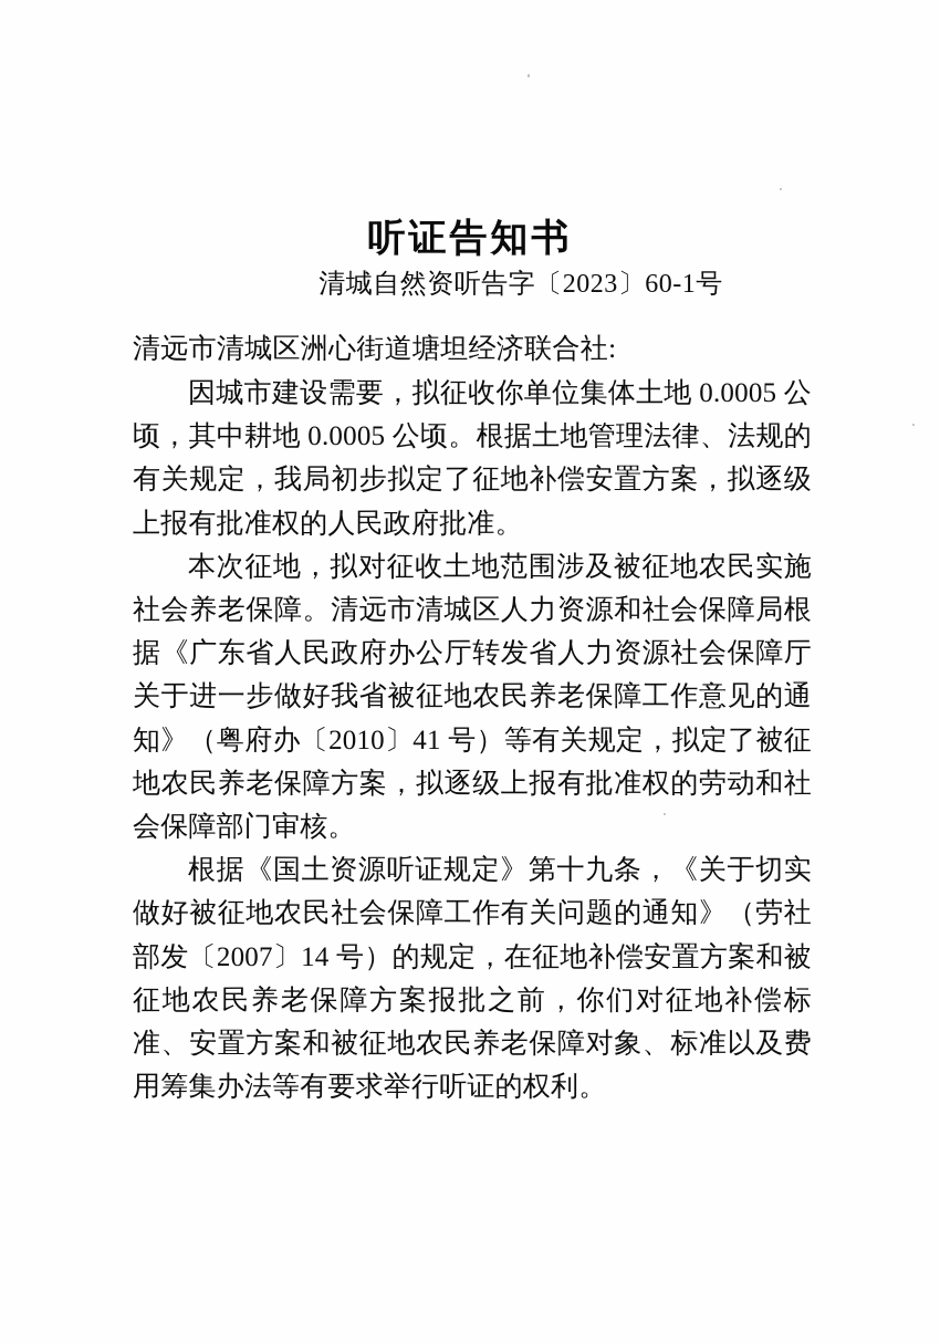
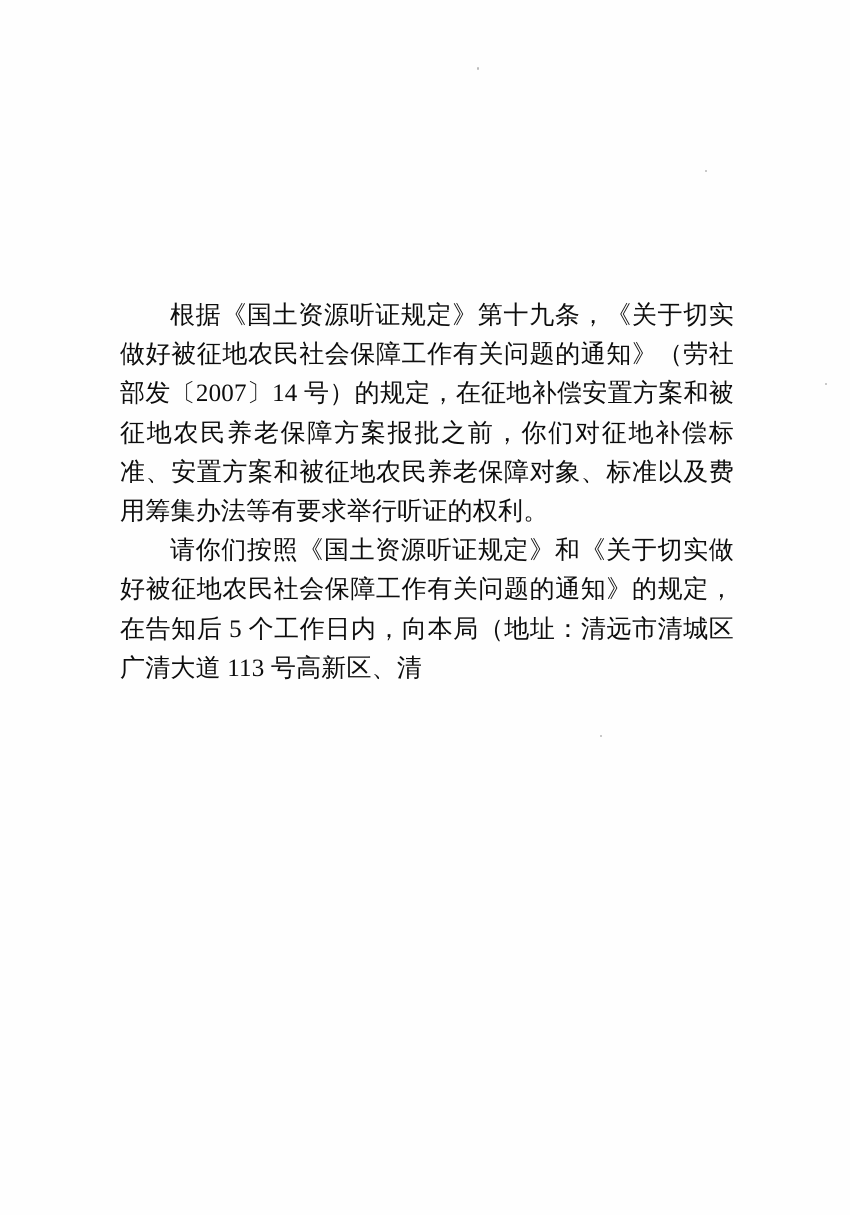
- 听证告知书
- 清城自然资听告字〔2023〕60-1号
- 清远市清城区洲心街道塘坦经济联合社:
- 因城市建设需要，拟征收你单位集体土地 0.0005 公顷，其中耕地 0.0005 公顷。根据土地管理法律、法规的有关规定，我局初步拟定了征地补偿安置方案，拟逐级上报有批准权的人民政府批准。
- 本次征地，拟对征收土地范围涉及被征地农民实施社会养老保障。清远市清城区人力资源和社会保障局根据《广东省人民政府办公厅转发省人力资源社会保障厅关于进一步做好我省被征地农民养老保障工作意见的通知》（粤府办〔2010〕41 号）等有关规定，拟定了被征地农民养老保障方案，拟逐级上报有批准权的劳动和社会保障部门审核。
  根据《国土资源听证规定》第十九条，《关于切实做好被征地农民社会保障工作有关问题的通知》（劳社部发〔2007〕14 号）的规定，在征地补偿安置方案和被征地农民养老保障方案报批之前，你们对征地补偿标准、安置方案和被征地农民养老保障对象、标准以及费用筹集办法等有要求举行听证的权利。
+ 请你们按照《国土资源听证规定》和《关于切实做好被征地农民社会保障工作有关问题的通知》的规定，在告知后 5 个工作日内，向本局（地址：清远市清城区广清大道 113 号高新区、清
